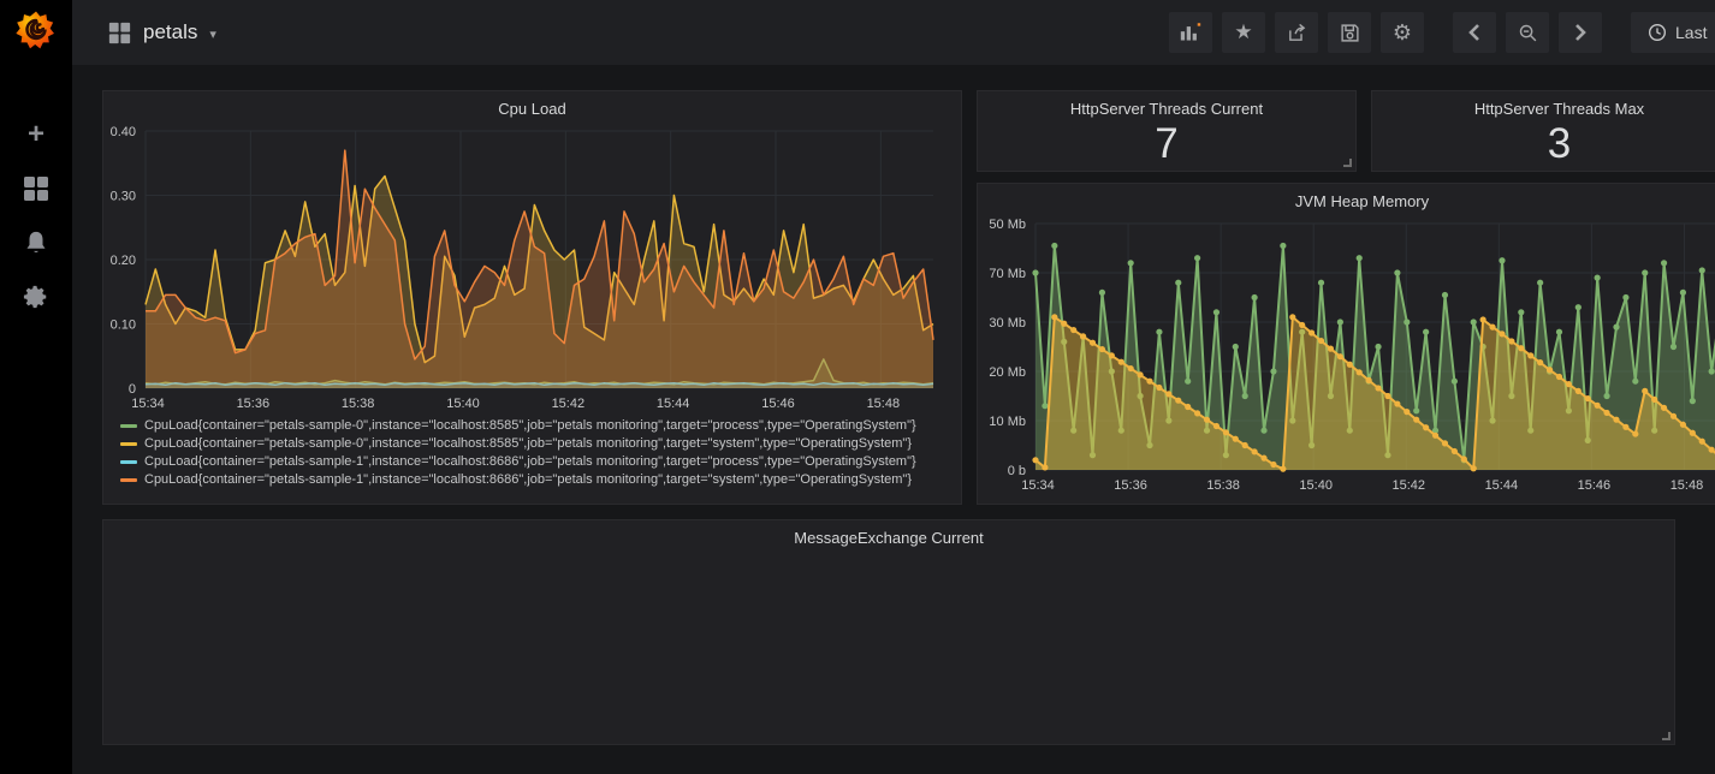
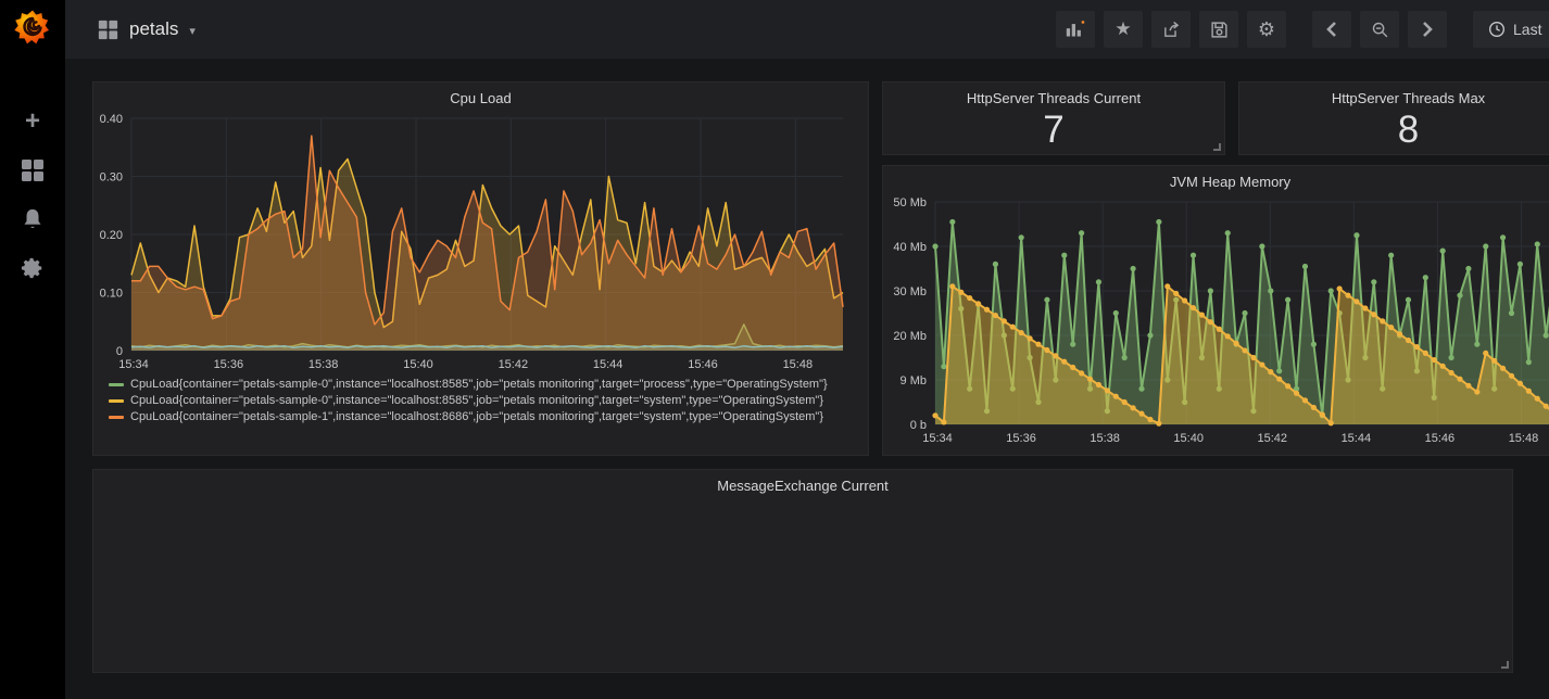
  +
  petals
  ▾
  ★
  ⚙
  Last
  Cpu Load
  0.40
  0.30
  0.20
  0.10
  0
  15:34
  15:36
  15:38
  15:40
  15:42
  15:44
  15:46
  15:48
  CpuLoad{container="petals-sample-0",instance="localhost:8585",job="petals monitoring",target="process",type="OperatingSystem"}
  CpuLoad{container="petals-sample-0",instance="localhost:8585",job="petals monitoring",target="system",type="OperatingSystem"}
- CpuLoad{container="petals-sample-1",instance="localhost:8686",job="petals monitoring",target="process",type="OperatingSystem"}
  CpuLoad{container="petals-sample-1",instance="localhost:8686",job="petals monitoring",target="system",type="OperatingSystem"}
  HttpServer Threads Current
  7
  HttpServer Threads Max
- 3
+ 8
  JVM Heap Memory
  50 Mb
- 70 Mb
+ 40 Mb
  30 Mb
  20 Mb
- 10 Mb
+ 9 Mb
  0 b
  15:34
  15:36
  15:38
  15:40
  15:42
  15:44
  15:46
  15:48
  MessageExchange Current
